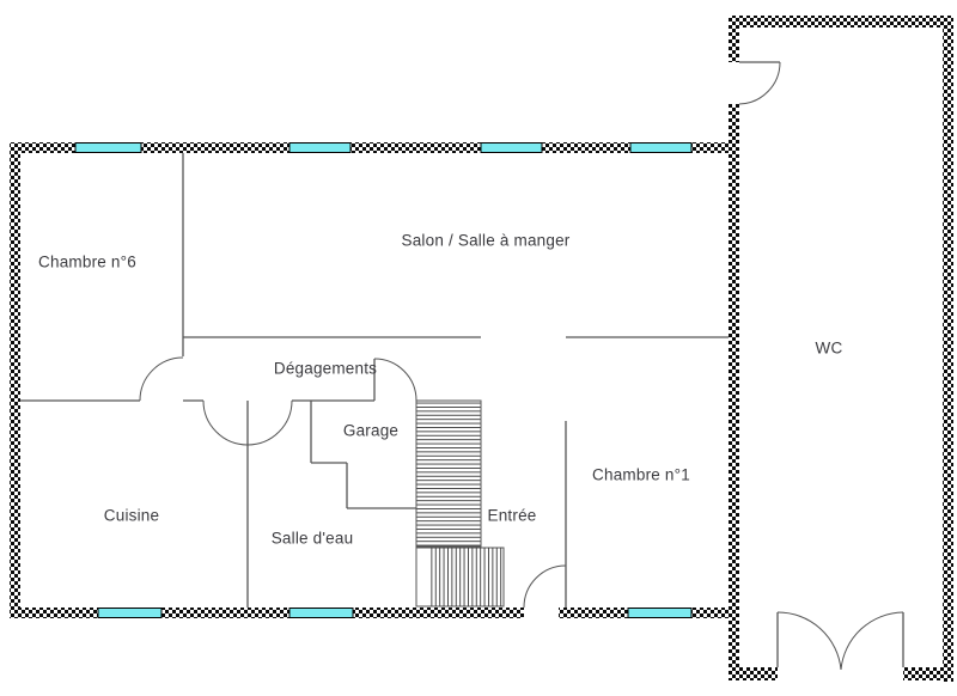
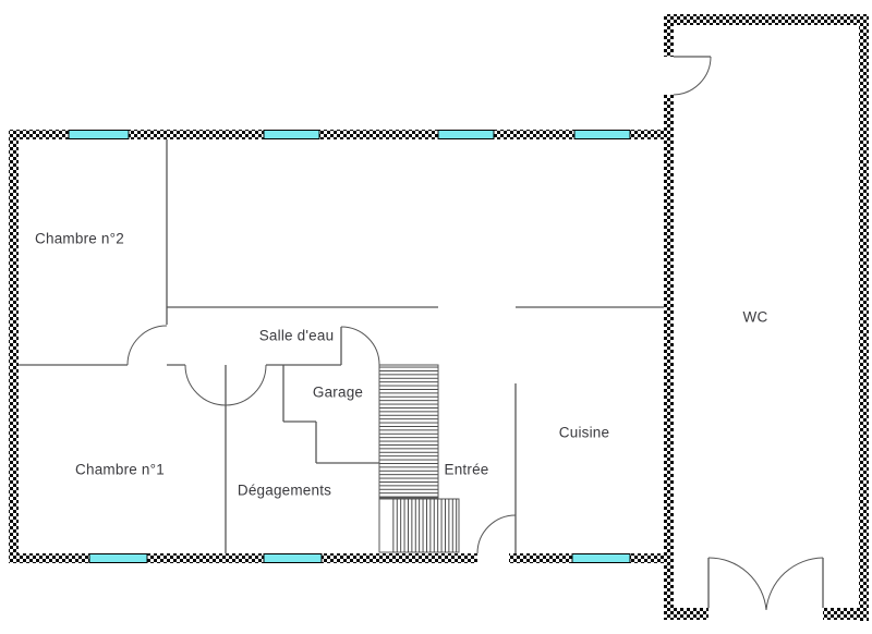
- Chambre n°6
+ Chambre n°2
- Salon / Salle à manger
  WC
- Dégagements
+ Salle d'eau
  Garage
- Cuisine
+ Chambre n°1
- Salle d'eau
+ Dégagements
  Entrée
- Chambre n°1
+ Cuisine
